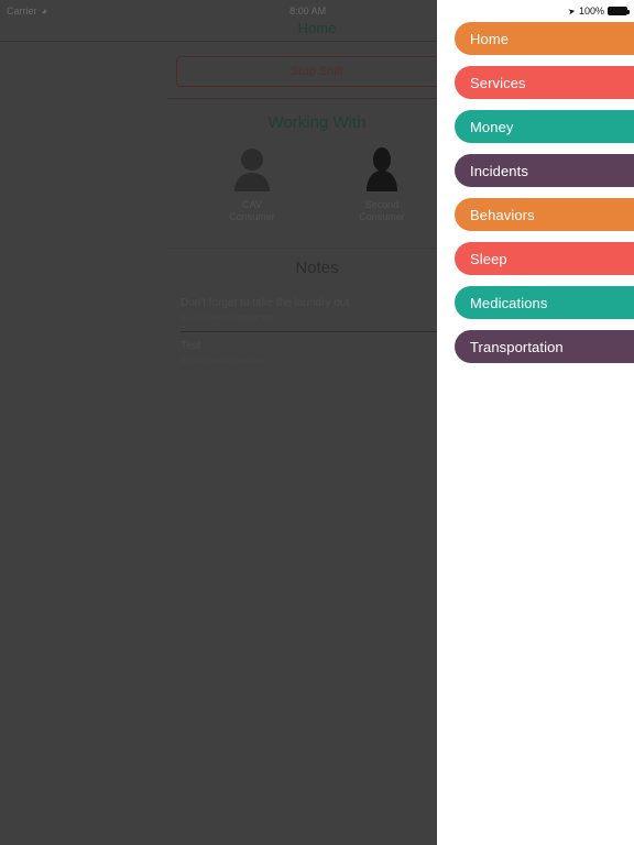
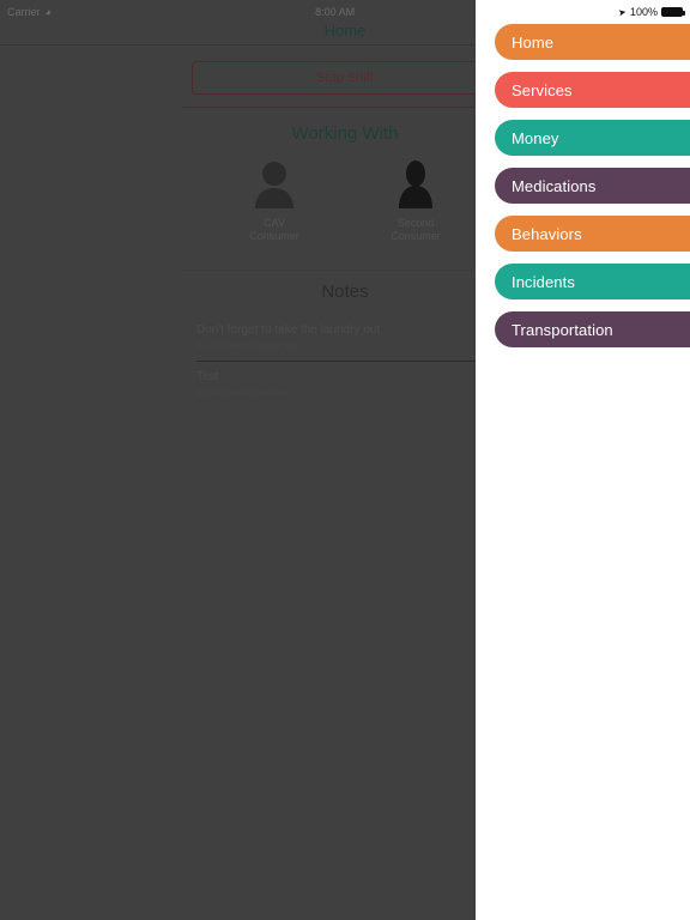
  Carrier
  ◕
  8:00 AM
  Home
  Working With
  100%
  Home
  Services
  Money
- Incidents
+ Medications
  Behaviors
- Sleep
- Medications
+ Incidents
  Transportation
